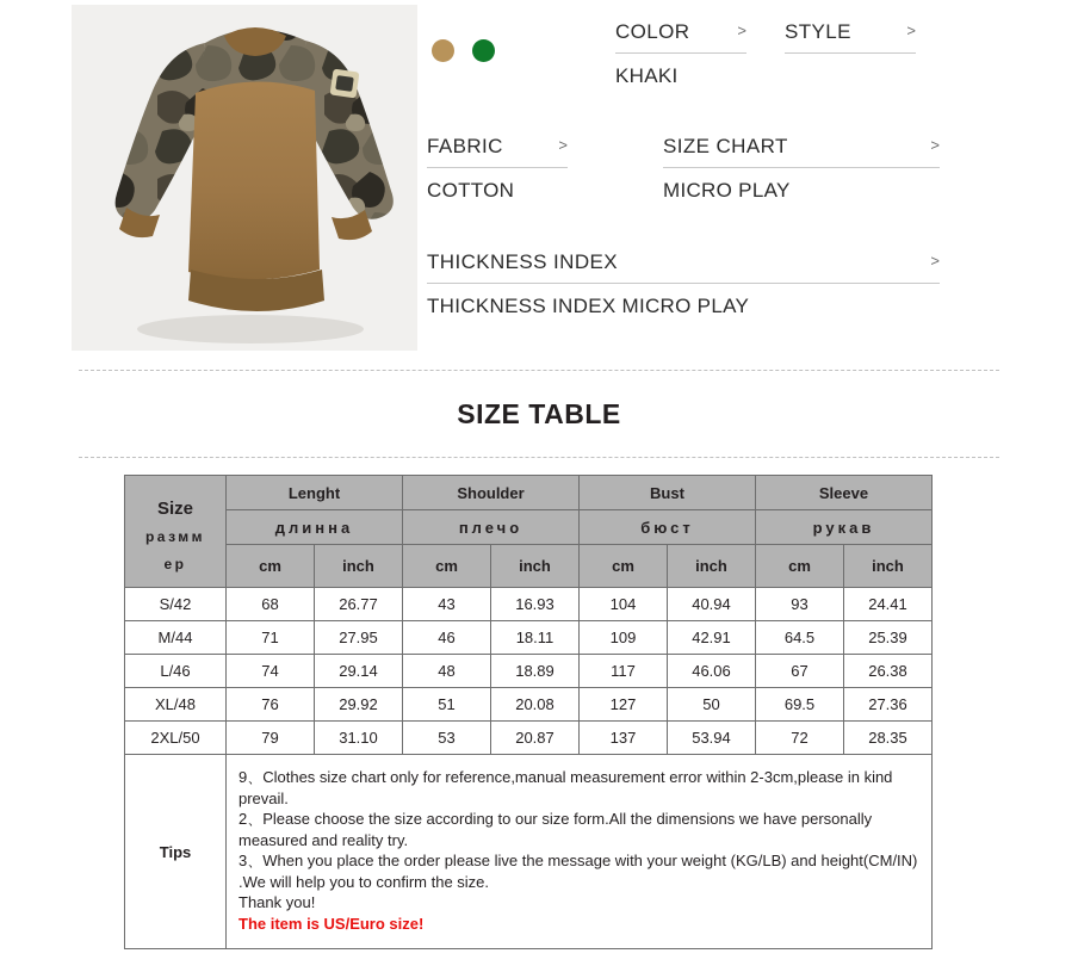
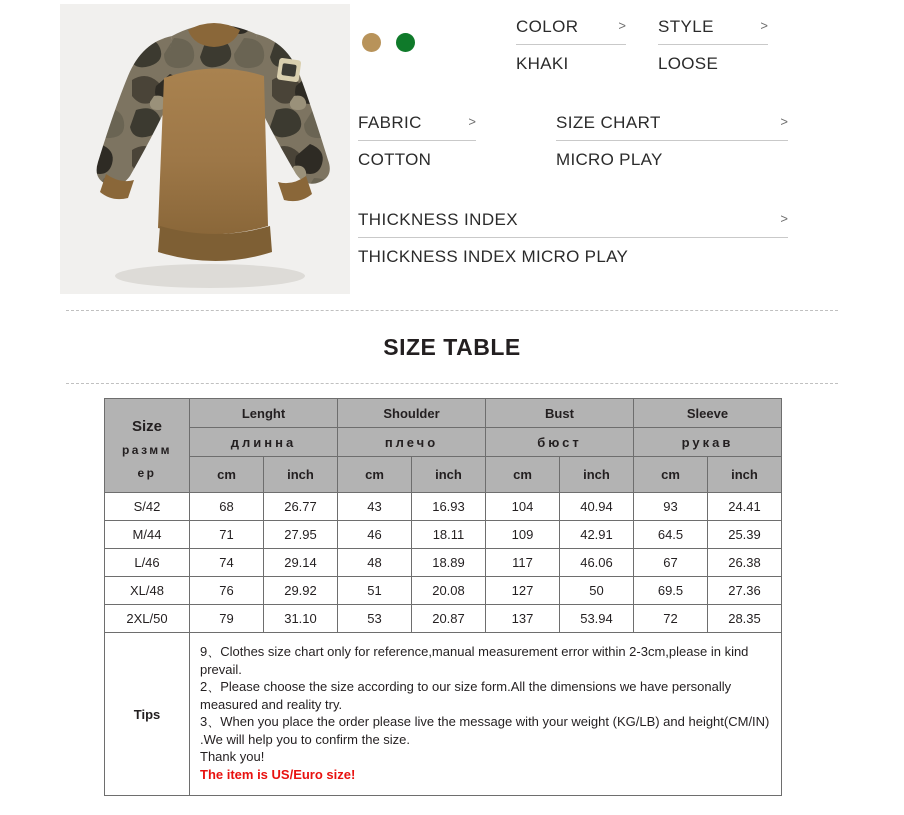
  COLOR
  >
  KHAKI
  STYLE
  >
+ LOOSE
  FABRIC
  >
  COTTON
  SIZE CHART
  >
  MICRO PLAY
  THICKNESS INDEX
  >
  THICKNESS INDEX MICRO PLAY
  SIZE TABLE
  Size размм ер	Lenght	Shoulder	Bust	Sleeve
  длинна	плечо	бюст	рукав
  cm	inch	cm	inch	cm	inch	cm	inch
  S/42	68	26.77	43	16.93	104	40.94	93	24.41
  M/44	71	27.95	46	18.11	109	42.91	64.5	25.39
  L/46	74	29.14	48	18.89	117	46.06	67	26.38
  XL/48	76	29.92	51	20.08	127	50	69.5	27.36
  2XL/50	79	31.10	53	20.87	137	53.94	72	28.35
  Tips	9、Clothes size chart only for reference,manual measurement error within 2-3cm,please in kind prevail. 2、Please choose the size according to our size form.All the dimensions we have personally measured and reality try. 3、When you place the order please live the message with your weight (KG/LB) and height(CM/IN) .We will help you to confirm the size. Thank you! The item is US/Euro size!
